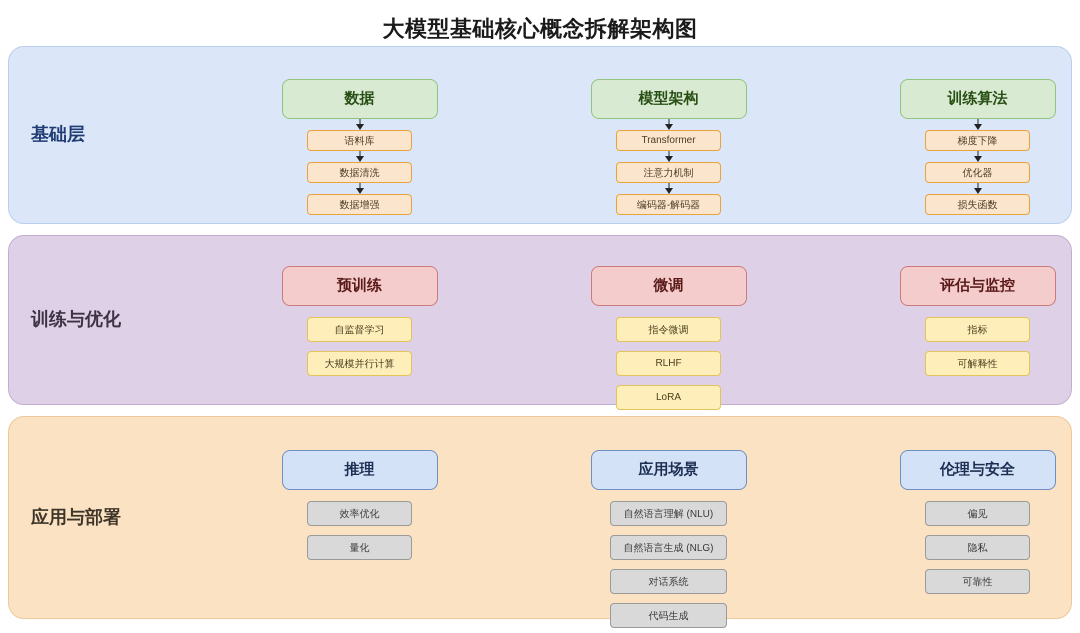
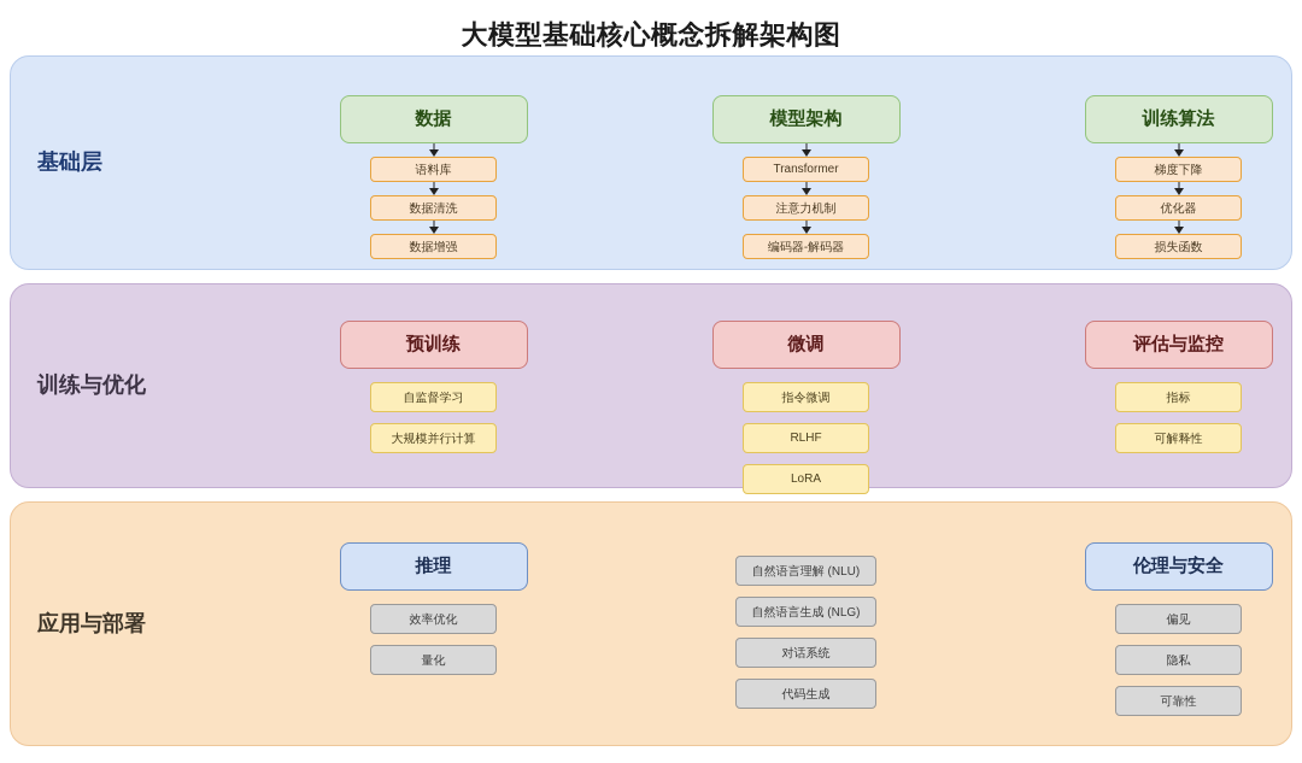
  大模型基础核心概念拆解架构图
  基础层
  数据
  语料库
  数据清洗
  数据增强
  模型架构
  Transformer
  注意力机制
  编码器-解码器
  训练算法
  梯度下降
  优化器
  损失函数
  训练与优化
  预训练
  自监督学习
  大规模并行计算
  微调
  指令微调
  RLHF
  LoRA
  评估与监控
  指标
  可解释性
  应用与部署
  推理
  效率优化
  量化
- 应用场景
  自然语言理解 (NLU)
  自然语言生成 (NLG)
  对话系统
  代码生成
  伦理与安全
  偏见
  隐私
  可靠性
